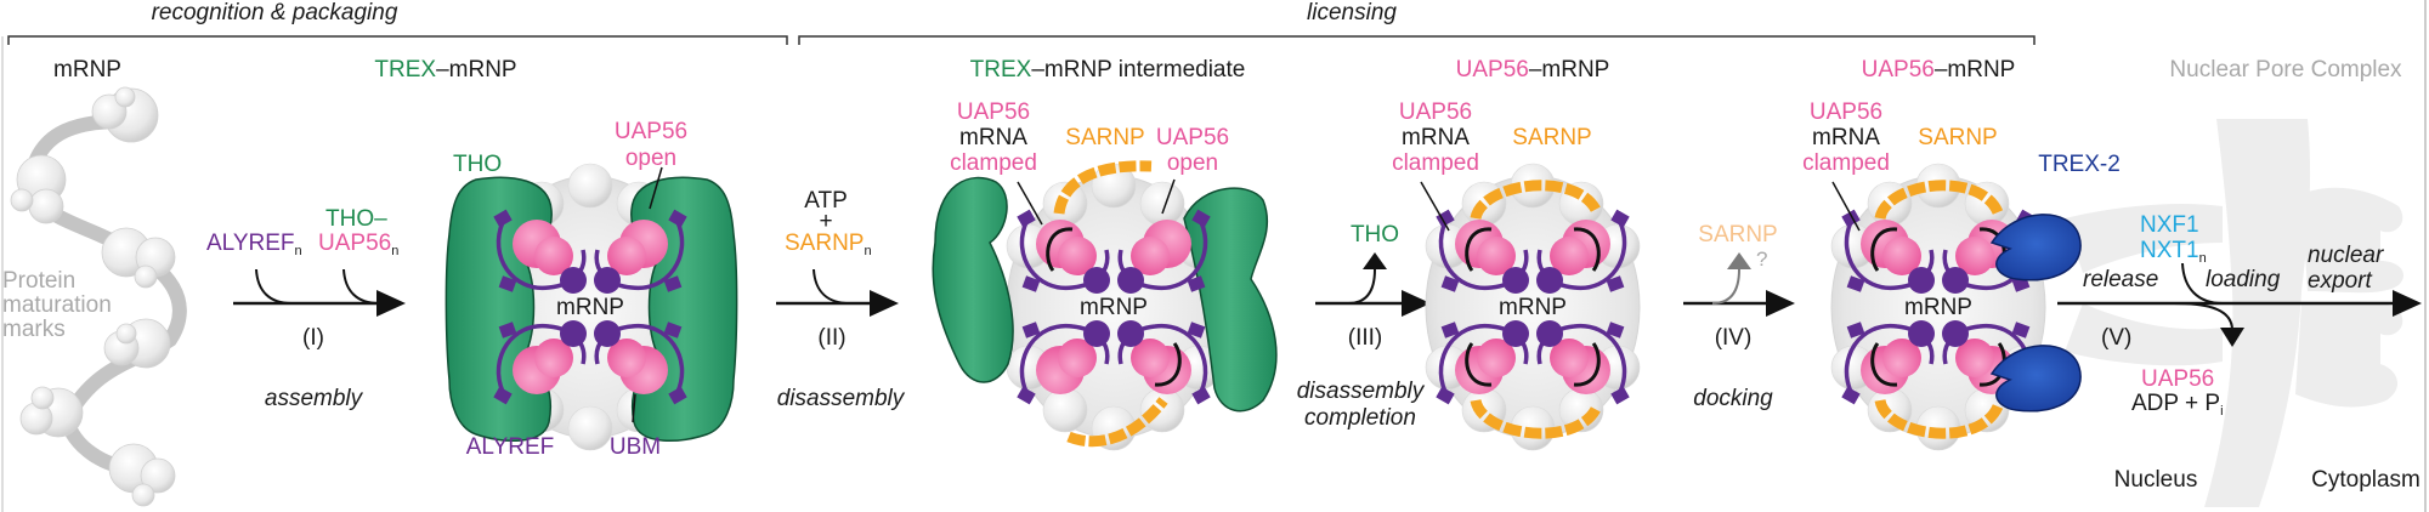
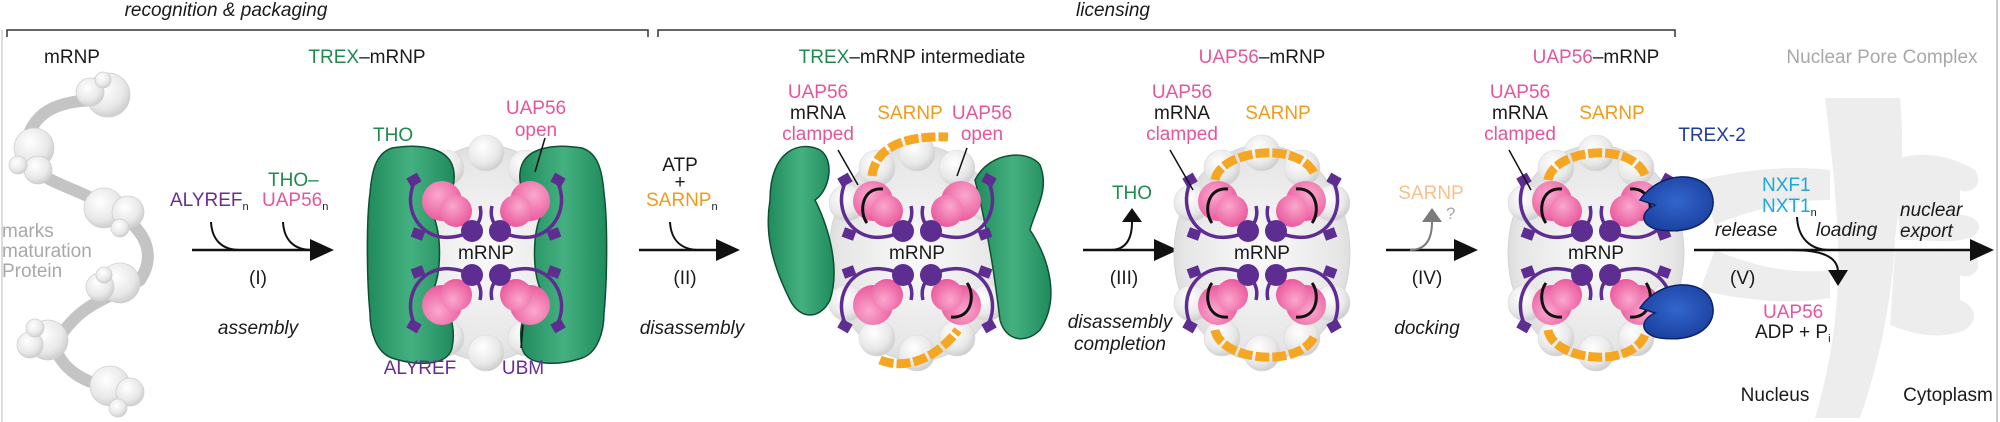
  recognition & packaging
  licensing
  mRNP
  TREX–mRNP
  TREX–mRNP intermediate
  UAP56–mRNP
  UAP56–mRNP
  Nuclear Pore Complex
- Protein
+ marks
  maturation
- marks
+ Protein
  ALYREFn
  THO–
  UAP56n
  (I)
  assembly
  THO
  UAP56
  open
  mRNP
  ALYREF
  UBM
  ATP
  +
  SARNPn
  (II)
  disassembly
  UAP56
  mRNA
  clamped
  SARNP
  UAP56
  open
  mRNP
  THO
  (III)
  disassembly
  completion
  UAP56
  mRNA
  clamped
  SARNP
  mRNP
  SARNP
  ?
  (IV)
  docking
  UAP56
  mRNA
  clamped
  SARNP
  TREX-2
  mRNP
  NXF1
  NXT1n
  release
  loading
  nuclear
  export
  (V)
  UAP56
  ADP + Pi
  Nucleus
  Cytoplasm
